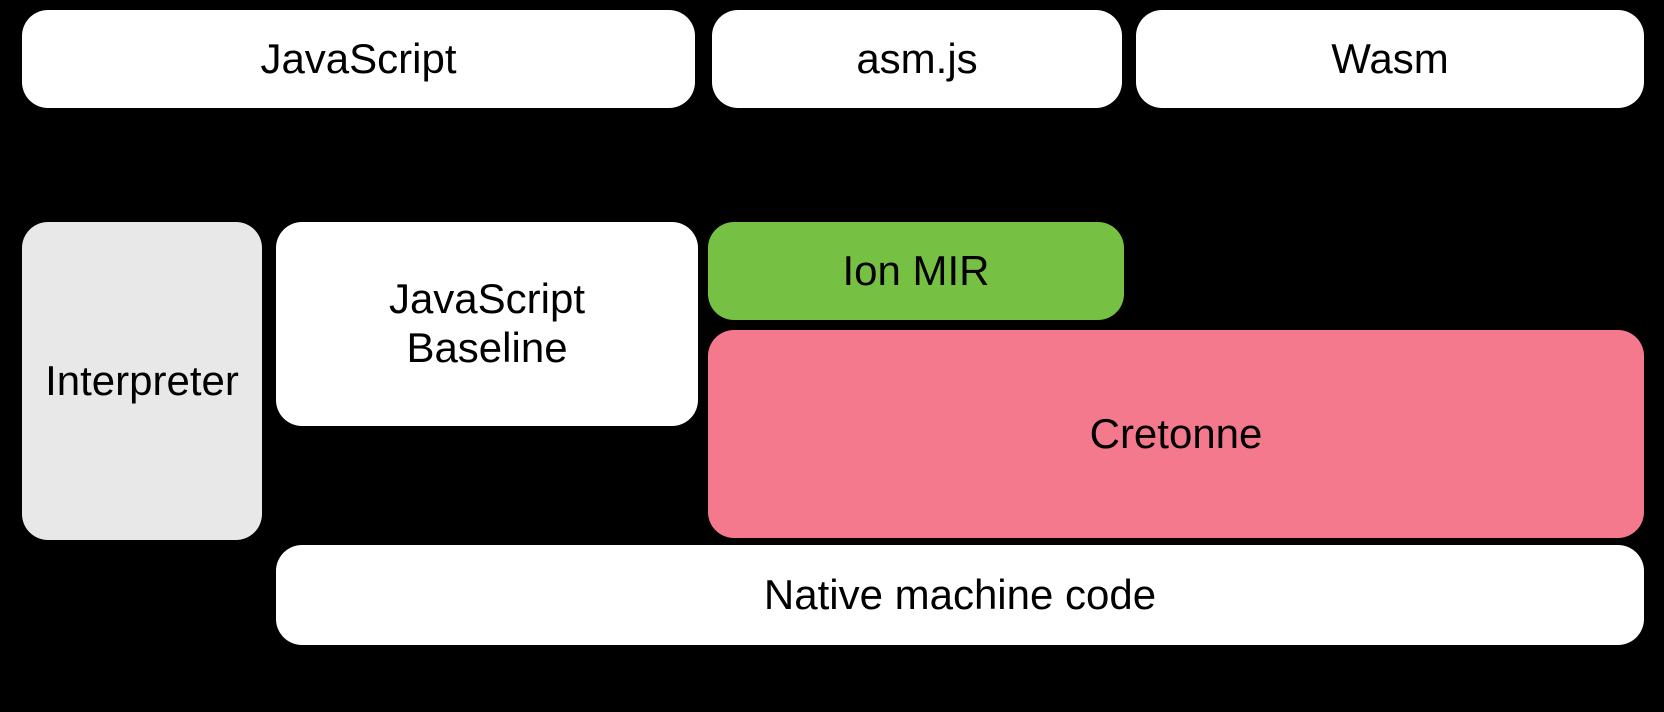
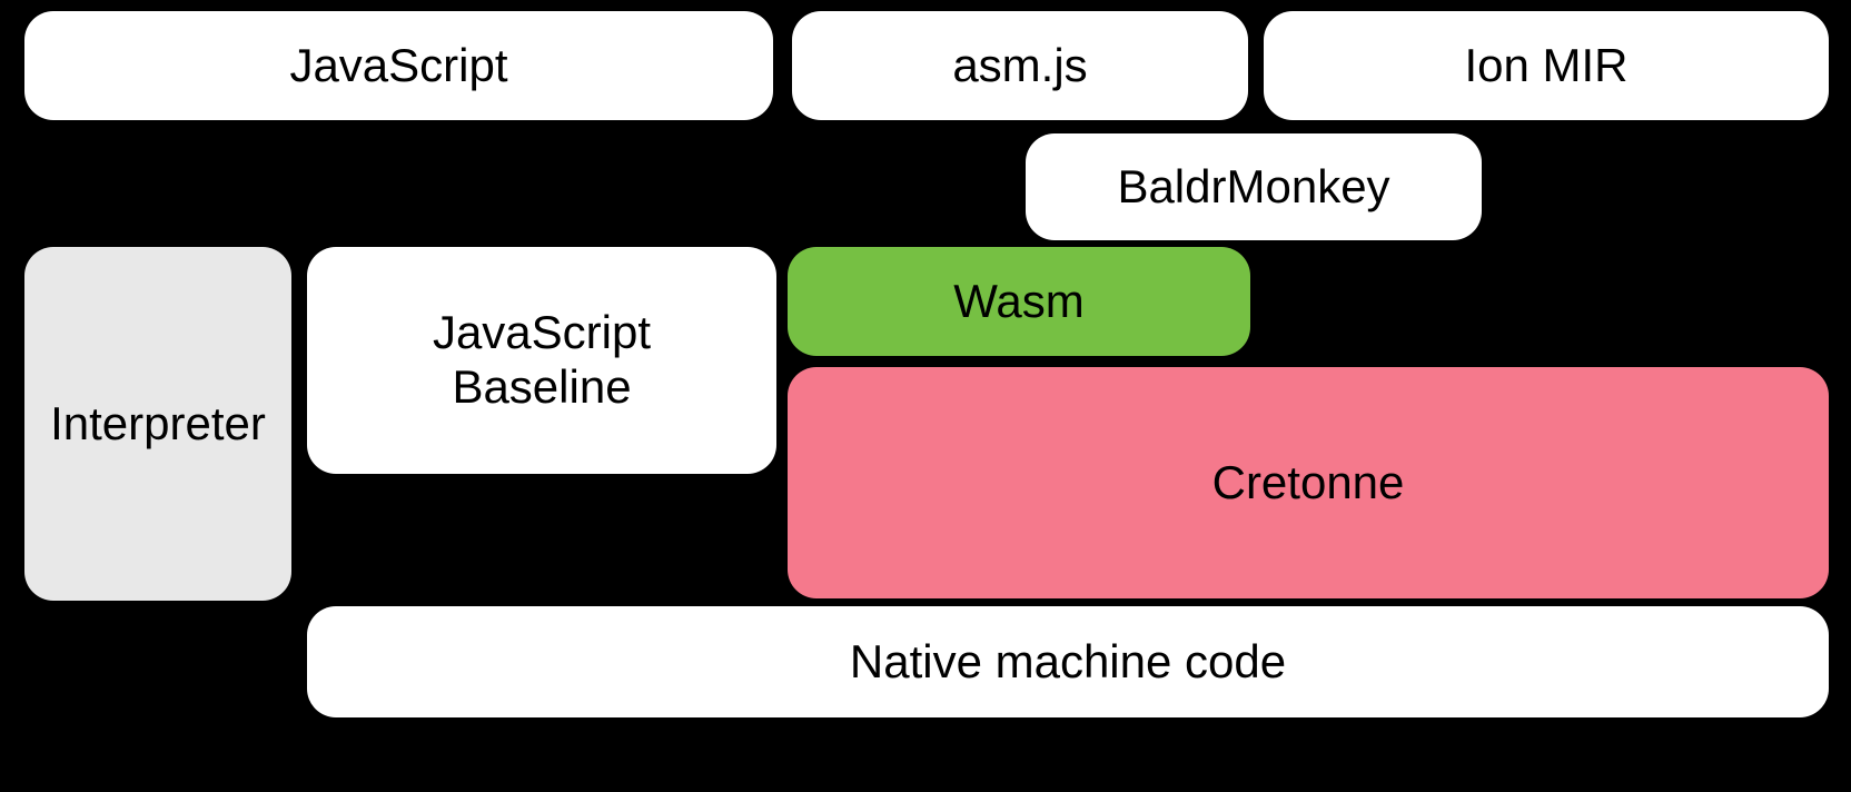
  JavaScript
  asm.js
- Wasm
+ Ion MIR
+ BaldrMonkey
  Interpreter
  JavaScript
  Baseline
- Ion MIR
+ Wasm
  Cretonne
  Native machine code
